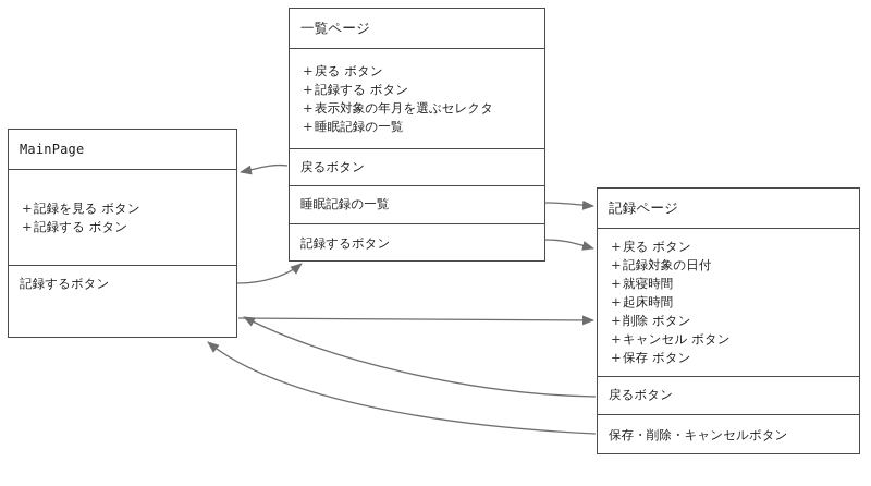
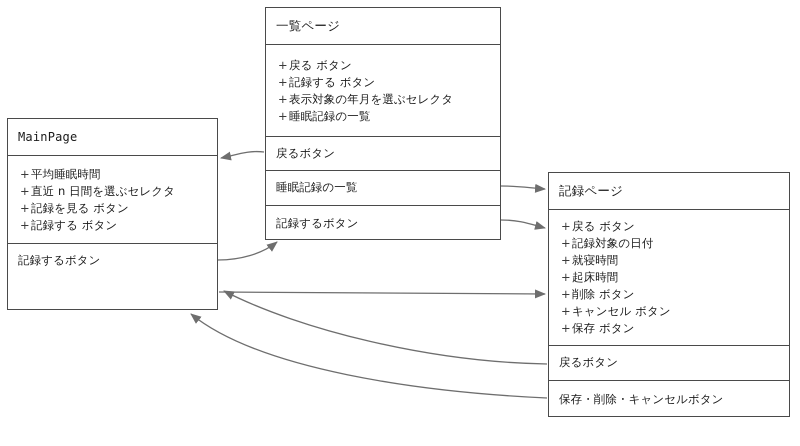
  MainPage
+ +平均睡眠時間
+ +直近 n 日間を選ぶセレクタ
  +記録を見る ボタン
  +記録する ボタン
  記録するボタン
  一覧ページ
  +戻る ボタン
  +記録する ボタン
  +表示対象の年月を選ぶセレクタ
  +睡眠記録の一覧
  戻るボタン
  睡眠記録の一覧
  記録するボタン
  記録ページ
  +戻る ボタン
  +記録対象の日付
  +就寝時間
  +起床時間
  +削除 ボタン
  +キャンセル ボタン
  +保存 ボタン
  戻るボタン
  保存・削除・キャンセルボタン
